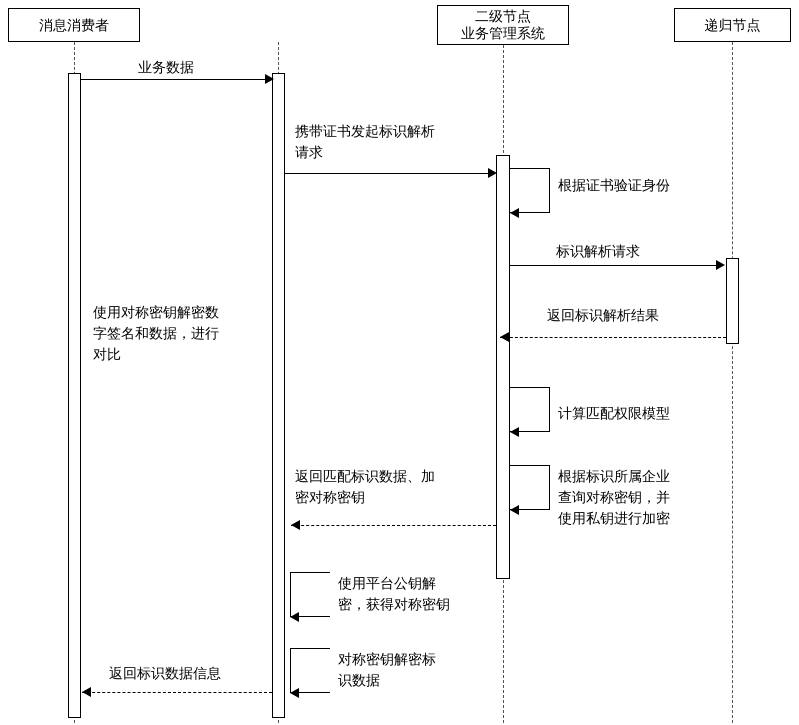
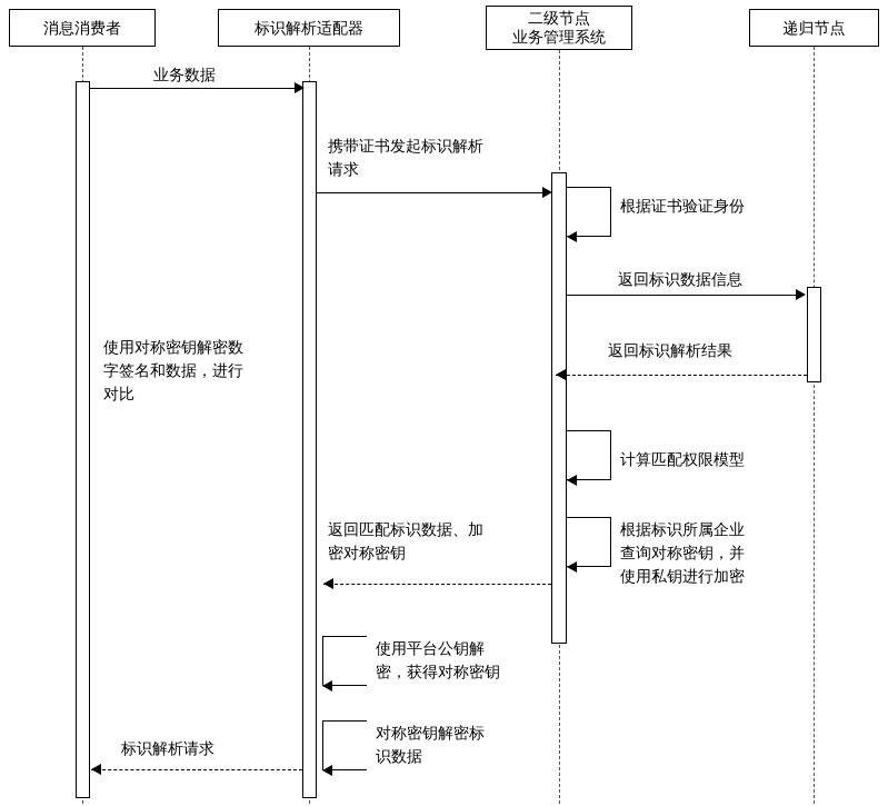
  消息消费者
+ 标识解析适配器
  二级节点
  业务管理系统
  递归节点
  业务数据
  携带证书发起标识解析
  请求
  根据证书验证身份
- 标识解析请求
+ 返回标识数据信息
  返回标识解析结果
  使用对称密钥解密数
  字签名和数据，进行
  对比
  计算匹配权限模型
  根据标识所属企业
  查询对称密钥，并
  使用私钥进行加密
  返回匹配标识数据、加
  密对称密钥
  使用平台公钥解
  密，获得对称密钥
  对称密钥解密标
  识数据
- 返回标识数据信息
+ 标识解析请求
